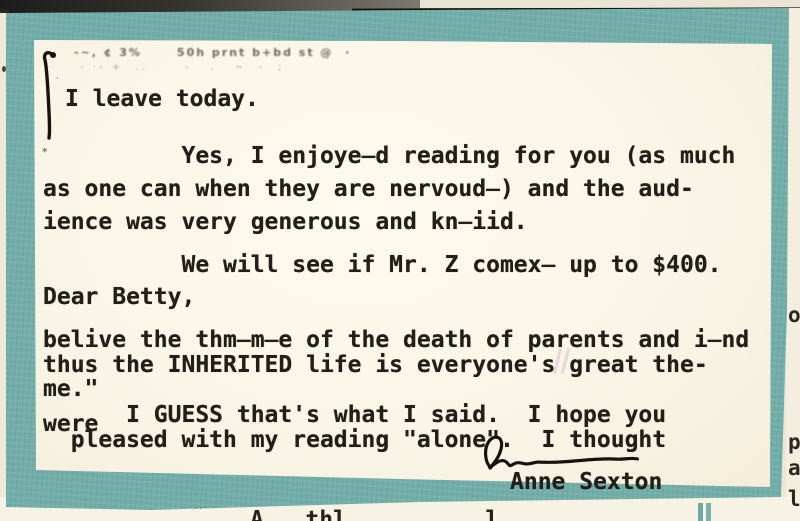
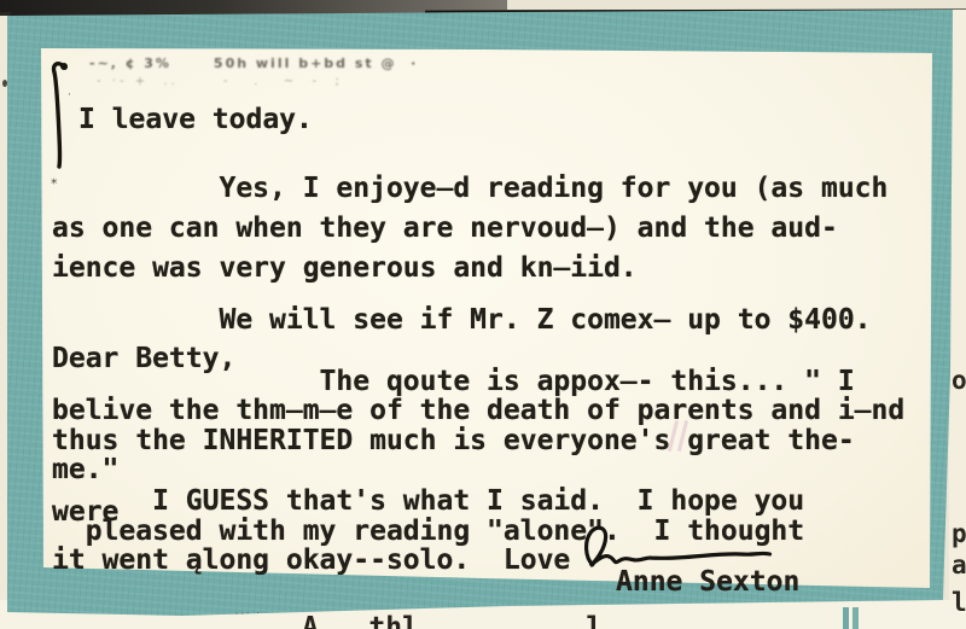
- -~, ¢ 3% 50h prnt b+bd st @ ·
+ -~, ¢ 3% 50h will b+bd st @ ·
  - ·- + .. - . ~ - ;
  ·
  ⁎
  I leave today.
  Yes, I enjoye̶d reading for you (as much
  as one can when they are nervoud̶) and the aud-
  ience was very generous and kn̶iid.
  We will see if Mr. Z comex̶ up to $400.
  Dear Betty,
+ The qoute is appox̶- this... " I
  belive the thm̶m̶e of the death of parents and i̶nd
- thus the INHERITED life is everyone's great the-
+ thus the INHERITED much is everyone's great the-
  me."
  I GUESS that's what I said. I hope you
  were
  pleased with my reading "alone". I thought
+ it went ąlong okay--solo. Love
  Anne Sexton
  o
  p
  a
  l
  A thl l
  --· ·
